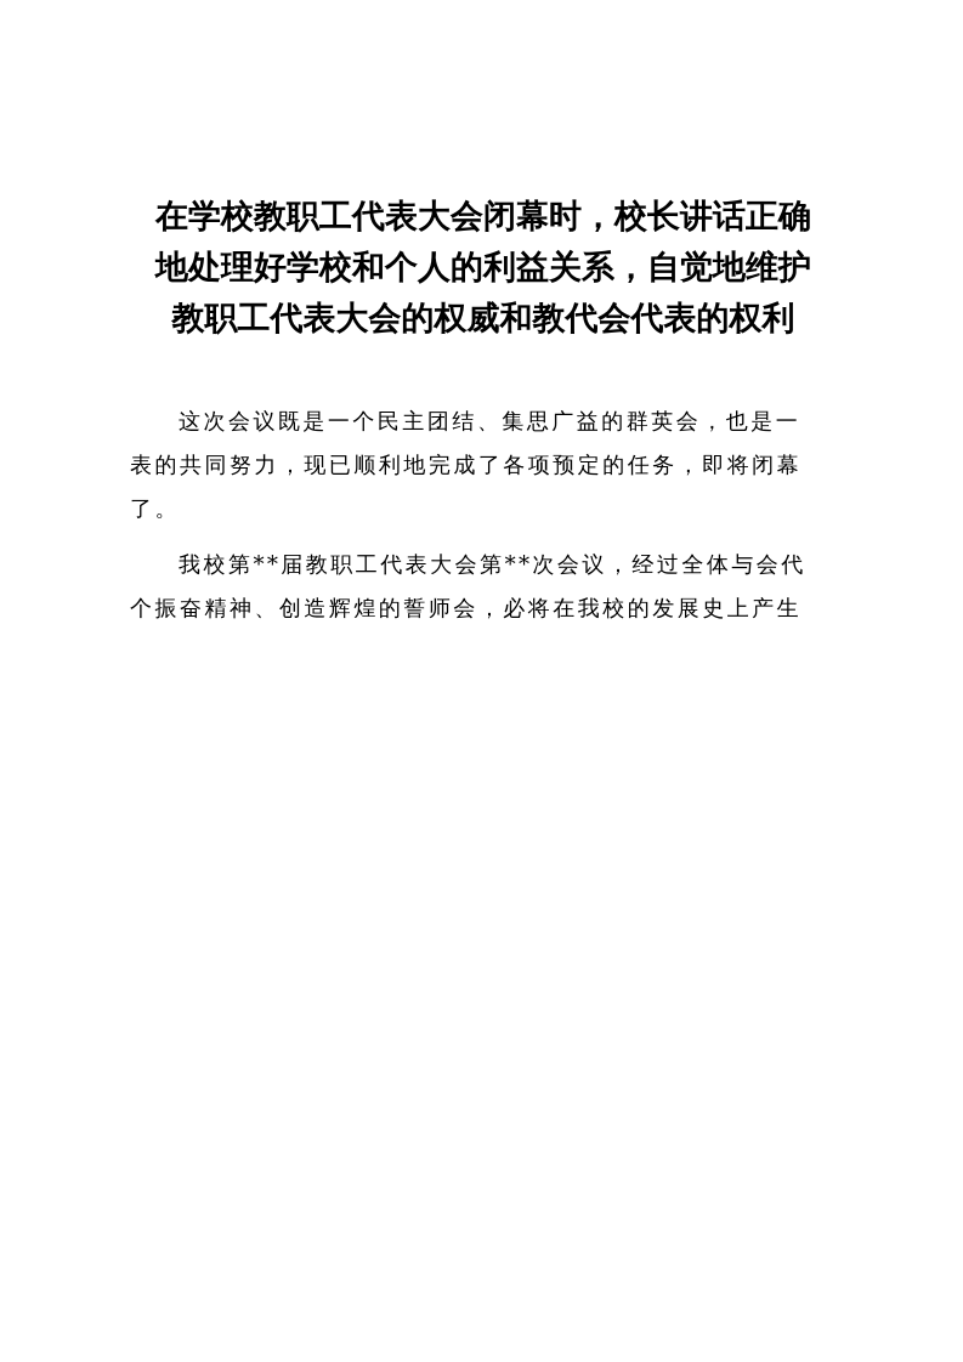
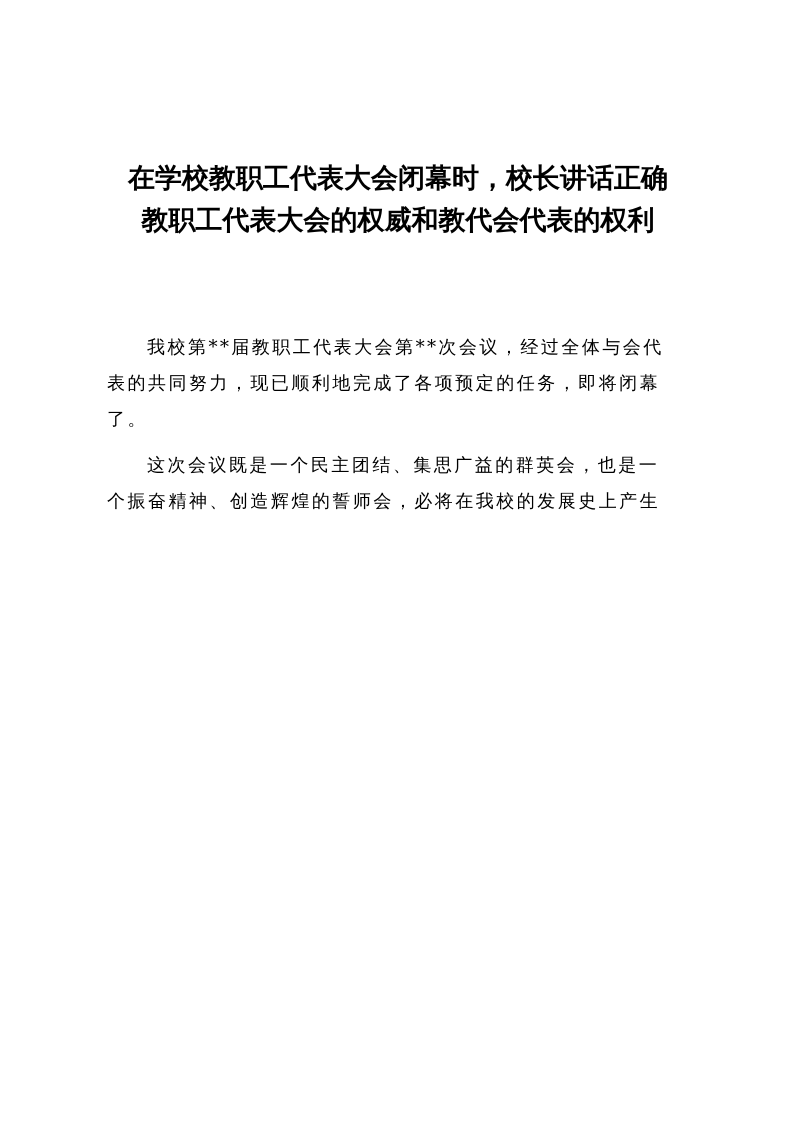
  在学校教职工代表大会闭幕时，校长讲话正确
- 地处理好学校和个人的利益关系，自觉地维护
  教职工代表大会的权威和教代会代表的权利
- 这次会议既是一个民主团结、集思广益的群英会，也是一
+ 我校第**届教职工代表大会第**次会议，经过全体与会代
  表的共同努力，现已顺利地完成了各项预定的任务，即将闭幕
  了。
- 我校第**届教职工代表大会第**次会议，经过全体与会代
+ 这次会议既是一个民主团结、集思广益的群英会，也是一
  个振奋精神、创造辉煌的誓师会，必将在我校的发展史上产生
